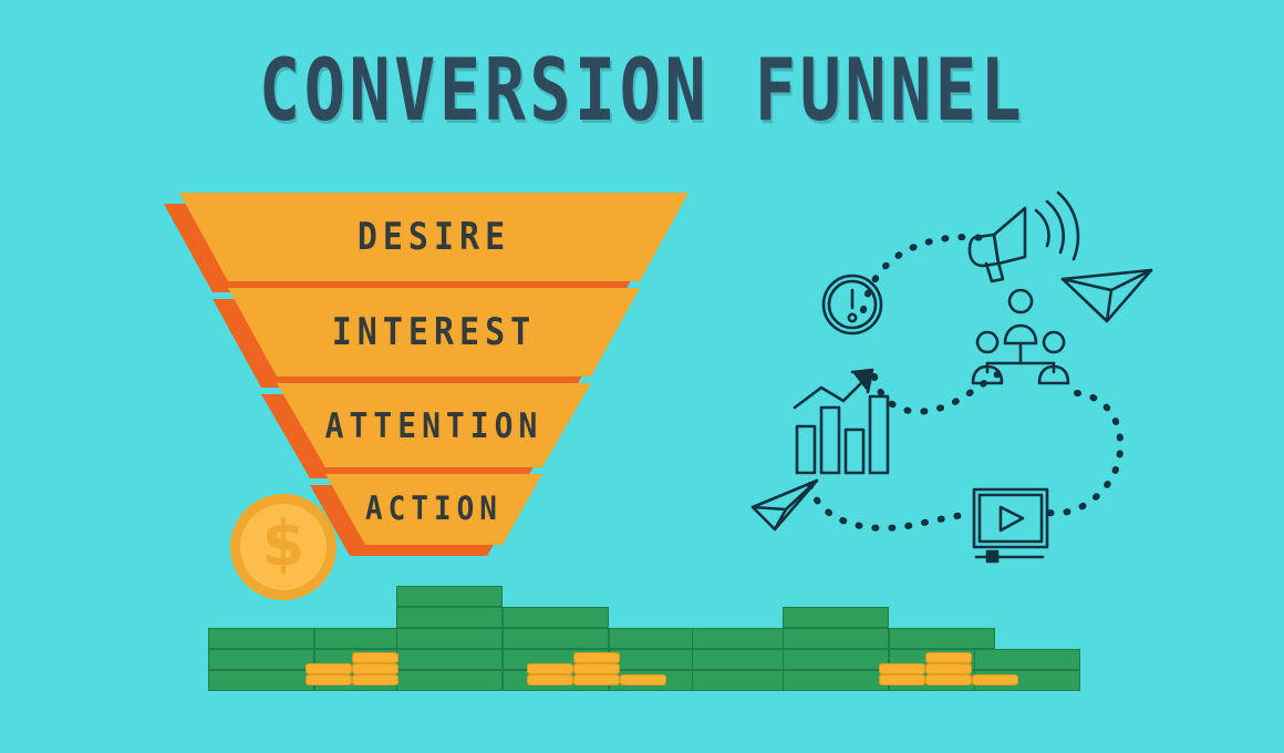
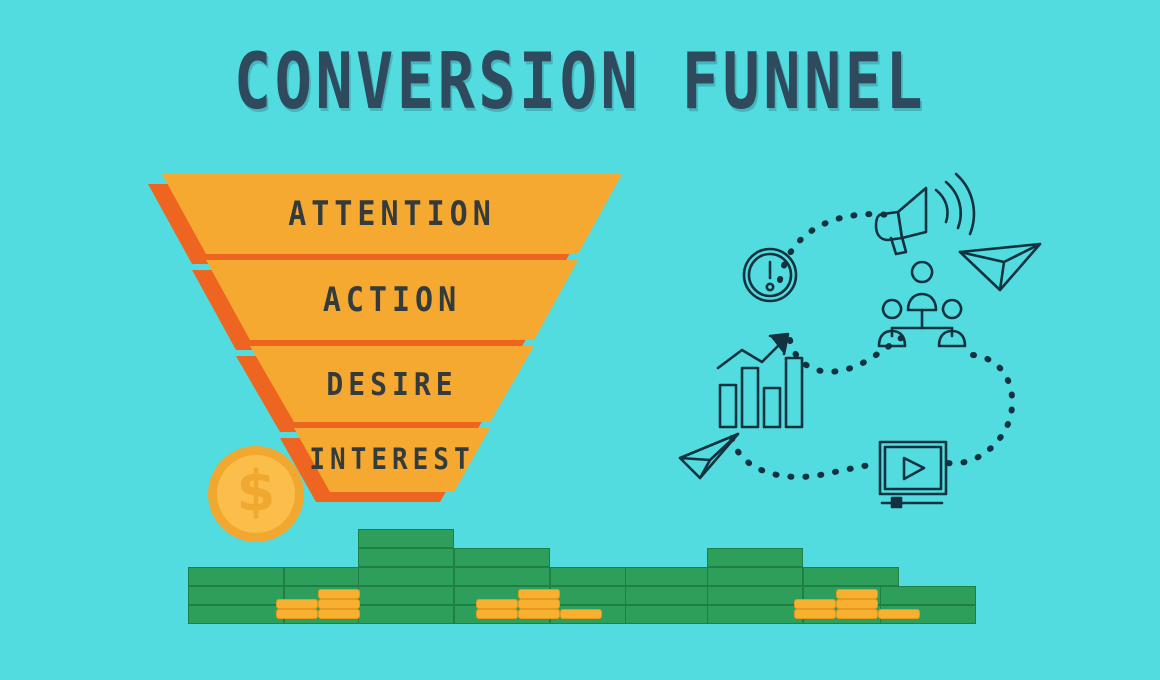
  CONVERSION FUNNEL
- DESIRE
+ ATTENTION
- INTEREST
+ ACTION
- ATTENTION
+ DESIRE
- ACTION
+ INTEREST
  $
